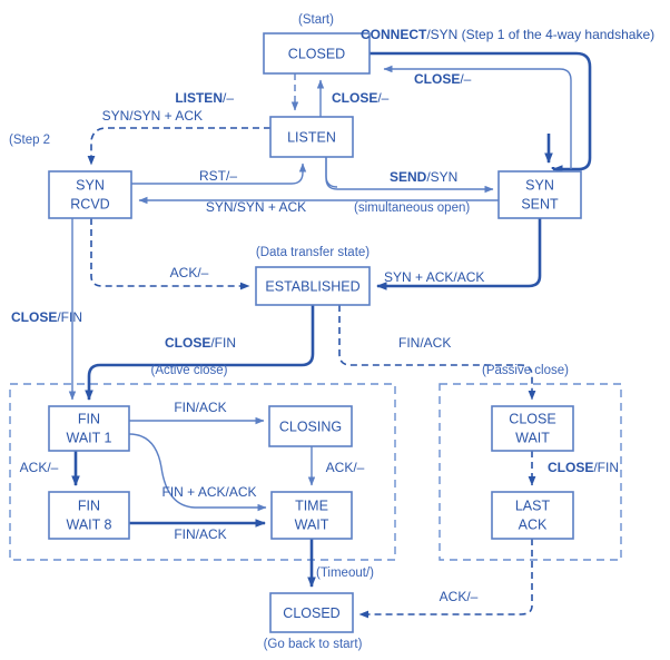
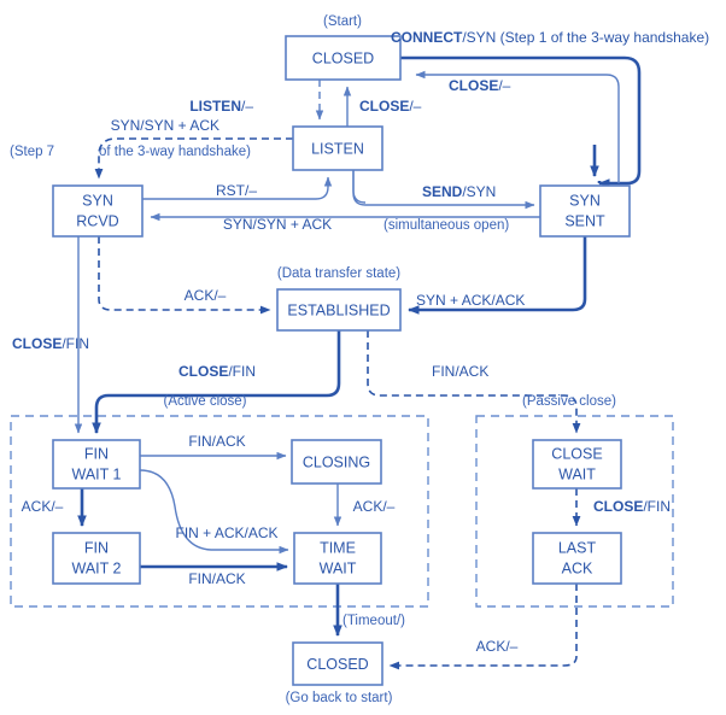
  CLOSED
  LISTEN
  SYN
  RCVD
  SYN
  SENT
  ESTABLISHED
  FIN
  WAIT 1
  CLOSING
  FIN
- WAIT 8
+ WAIT 2
  TIME
  WAIT
  CLOSE
  WAIT
  LAST
  ACK
  CLOSED
- CONNECT/SYN (Step 1 of the 4-way handshake)
+ CONNECT/SYN (Step 1 of the 3-way handshake)
  CLOSE/–
  LISTEN/–
  CLOSE/–
  SYN/SYN + ACK
  RST/–
  SEND/SYN
  SYN/SYN + ACK
  ACK/–
  SYN + ACK/ACK
  CLOSE/FIN
  CLOSE/FIN
  FIN/ACK
  FIN/ACK
  ACK/–
  ACK/–
  FIN + ACK/ACK
  FIN/ACK
  CLOSE/FIN
  ACK/–
  (Start)
- (Step 2
+ (Step 7
+ of the 3-way handshake)
  (simultaneous open)
  (Data transfer state)
  (Active close)
  (Passive close)
  (Timeout/)
  (Go back to start)
